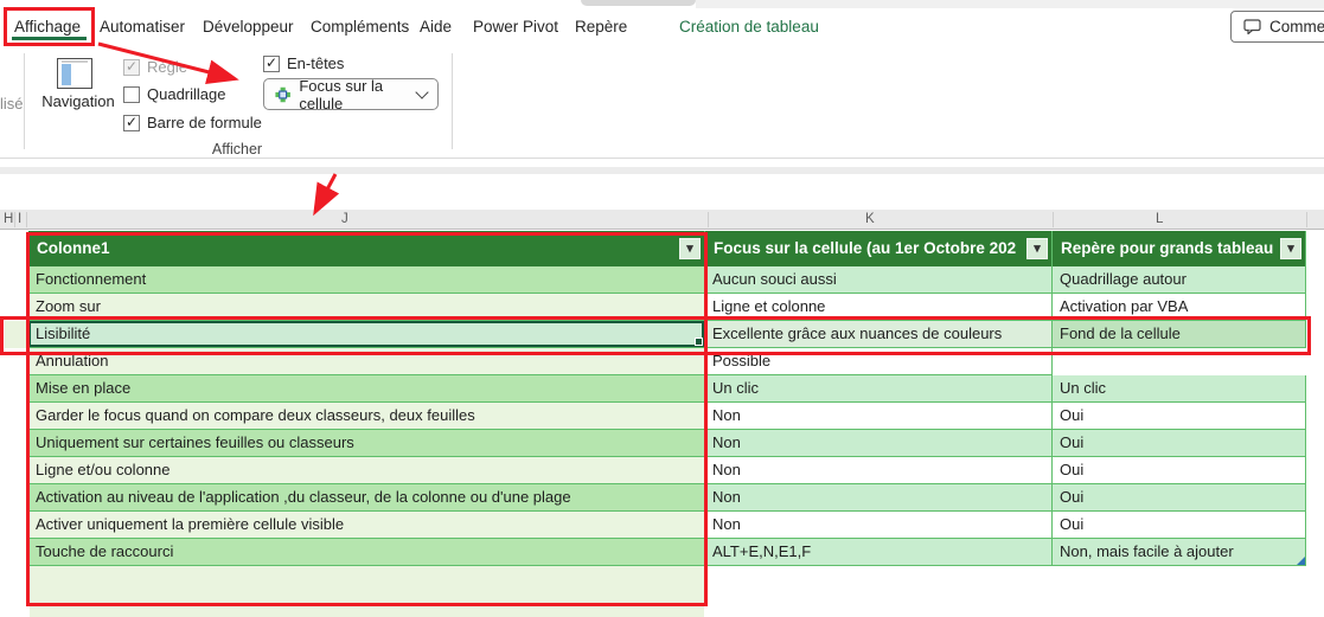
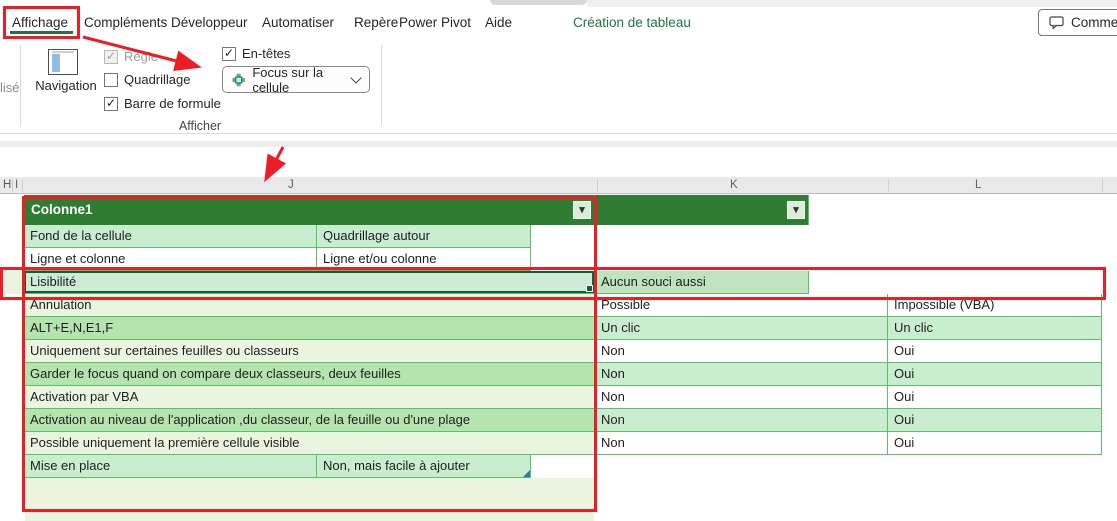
  Affichage
- Automatiser
+ Compléments
  Développeur
- Compléments
+ Automatiser
- Aide
+ Repère
  Power Pivot
- Repère
+ Aide
  Création de tableau
  lisé
  Navigation
  Règl
  Quadrillage
  Barre de formule
  En-têtes
  Focus sur la cellule
  Afficher
  H
  I
  J
  K
  L
  Colonne1
- Focus sur la cellule (au 1er Octobre 202
- Repère pour grands tableau
- Fonctionnement
- Aucun souci aussi
+ Fond de la cellule
  Quadrillage autour
- Zoom sur
  Ligne et colonne
- Activation par VBA
+ Ligne et/ou colonne
  Lisibilité
- Excellente grâce aux nuances de couleurs
- Fond de la cellule
+ Aucun souci aussi
  Annulation
  Possible
+ Impossible (VBA)
- Mise en place
+ ALT+E,N,E1,F
  Un clic
  Un clic
- Garder le focus quand on compare deux classeurs, deux feuilles
+ Uniquement sur certaines feuilles ou classeurs
  Non
  Oui
- Uniquement sur certaines feuilles ou classeurs
+ Garder le focus quand on compare deux classeurs, deux feuilles
  Non
  Oui
- Ligne et/ou colonne
+ Activation par VBA
  Non
  Oui
- Activation au niveau de l'application ,du classeur, de la colonne ou d'une plage
+ Activation au niveau de l'application ,du classeur, de la feuille ou d'une plage
  Non
  Oui
- Activer uniquement la première cellule visible
+ Possible uniquement la première cellule visible
  Non
  Oui
- Touche de raccourci
- ALT+E,N,E1,F
+ Mise en place
  Non, mais facile à ajouter
